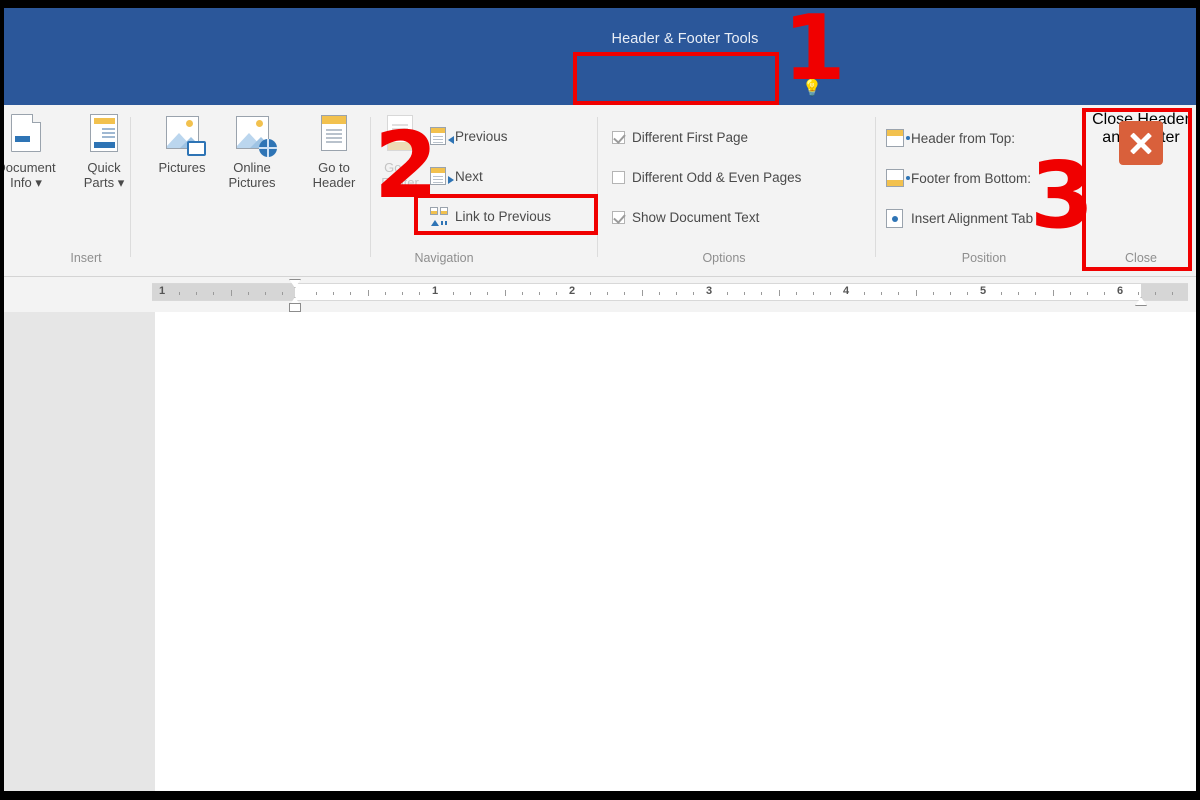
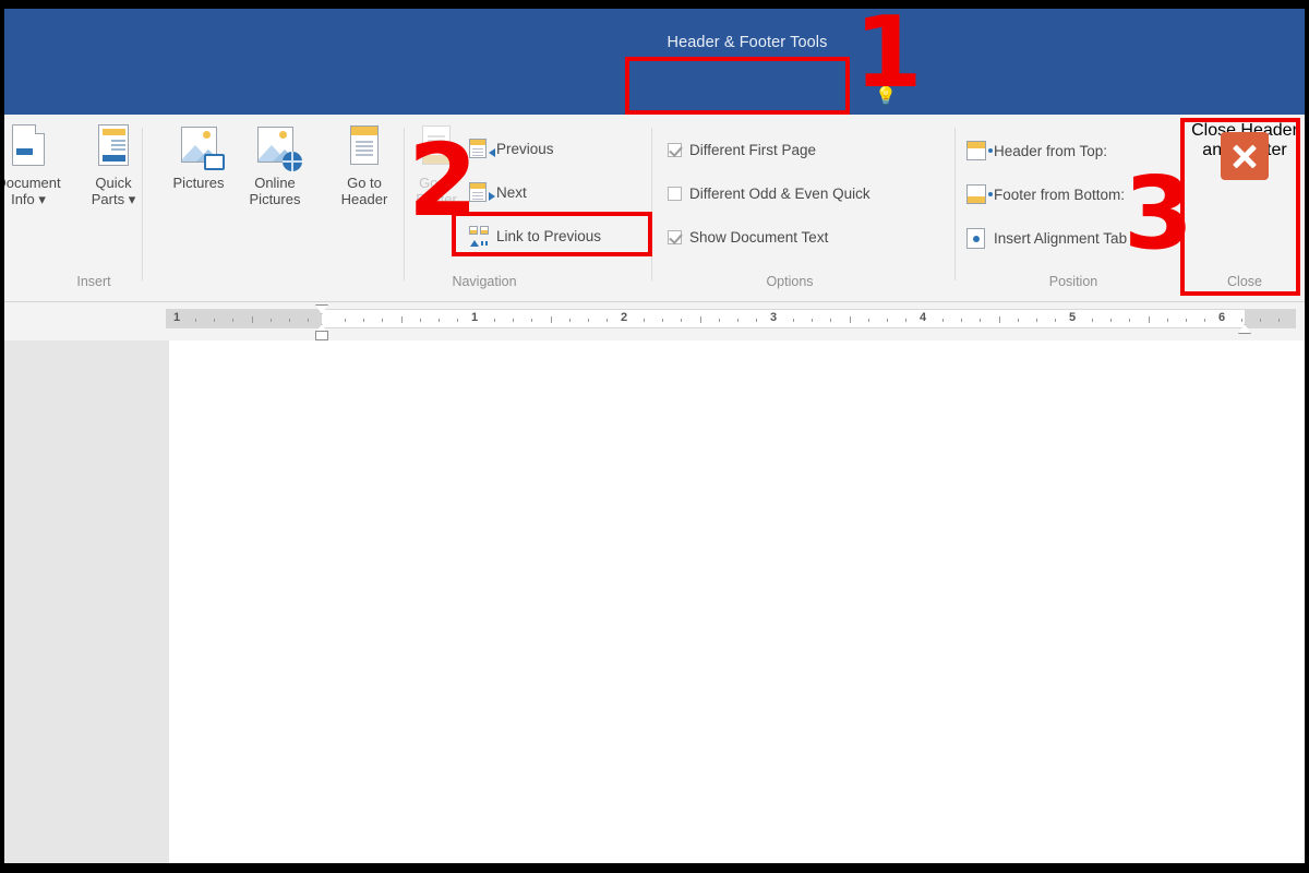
  Header & Footer Tools
  💡
  ocument
  Info ▾
  Quick
  Parts ▾
  Pictures
  Online
  Pictures
  Insert
  Go to
  Header
  Go to
  Footer
  Previous
  Next
  Link to Previous
  Navigation
  Different First Page
- Different Odd & Even Pages
+ Different Odd & Even Quick
  Show Document Text
  Options
  Header from Top:
  Footer from Bottom:
  Insert Alignment Tab
  Position
  Close Header anter
  Close
  1
  1
  2
  3
  4
  5
  6
  1
  2
  3
